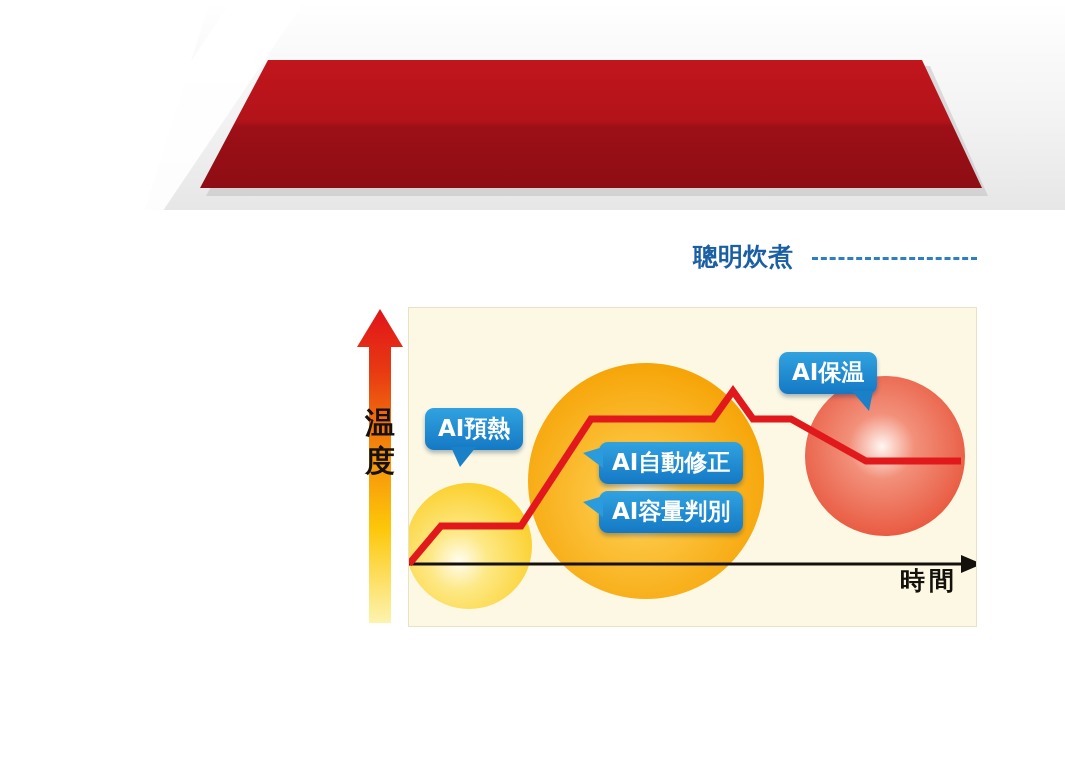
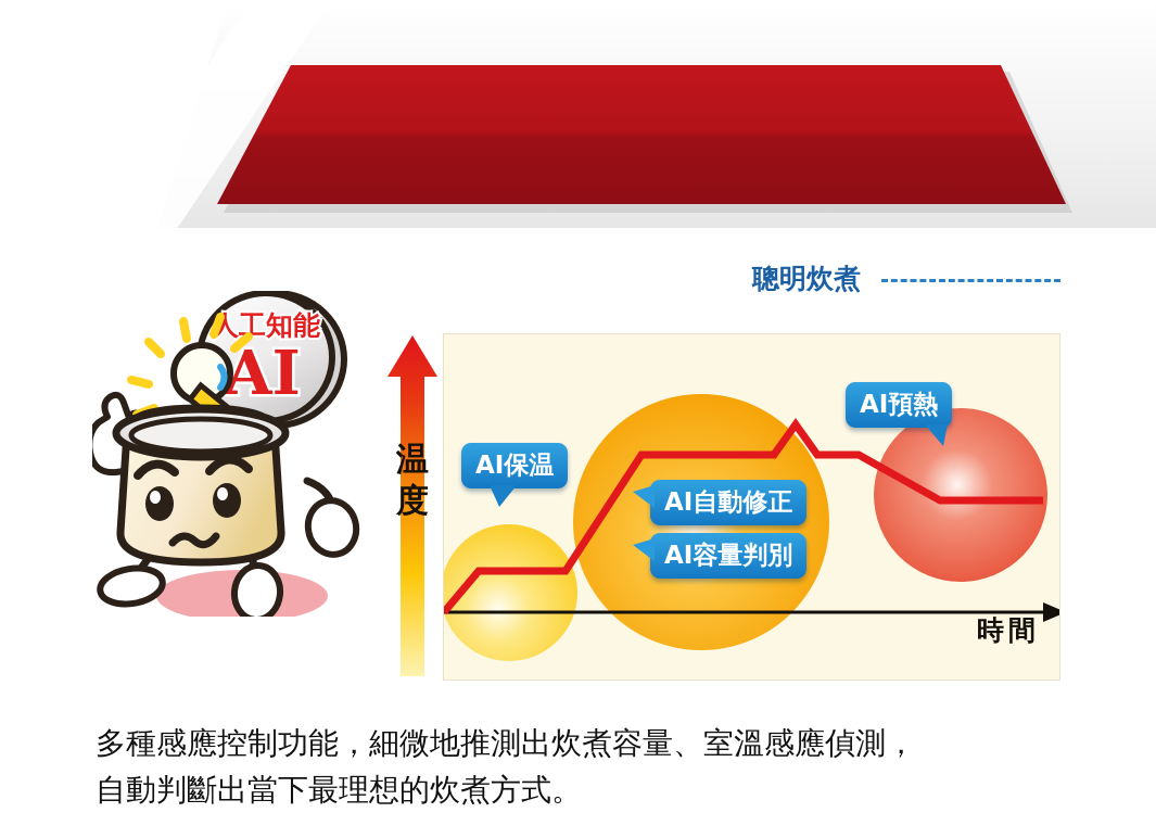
  聰明炊煮
+ 人工知能
+ AI
  温度
  時間
- AI預熱
+ AI保温
  AI自動修正
  AI容量判別
- AI保温
+ AI預熱
+ 多種感應控制功能，細微地推測出炊煮容量、室溫感應偵測，
+ 自動判斷出當下最理想的炊煮方式。
